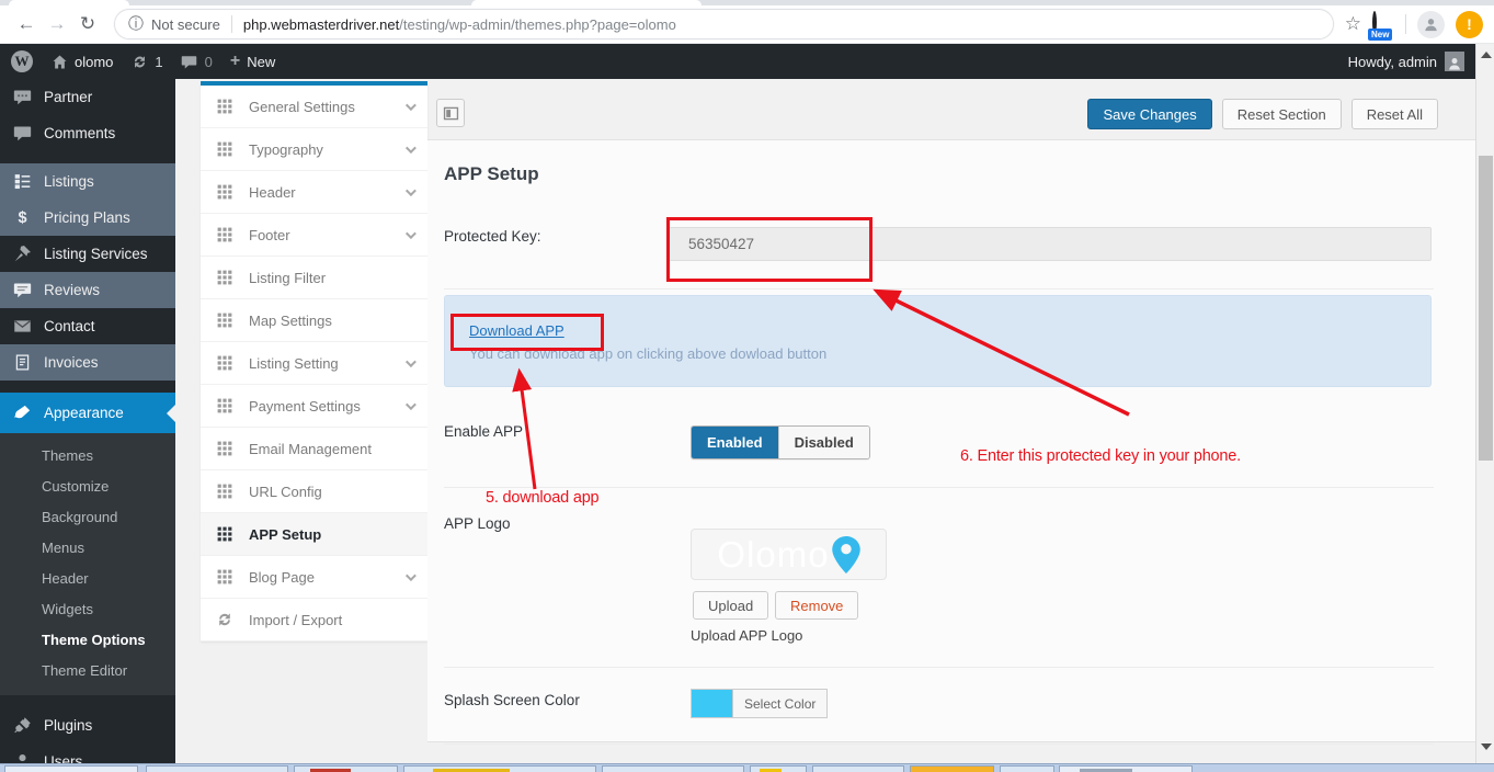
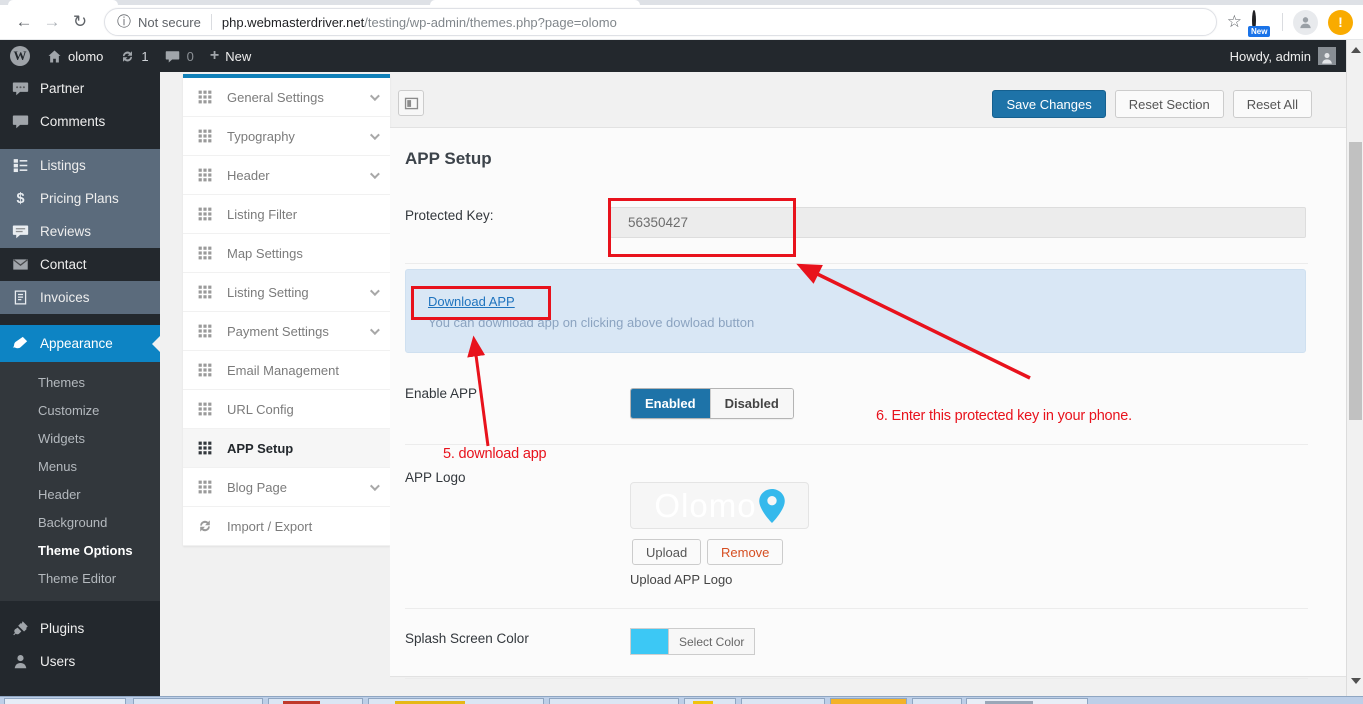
  ←
  →
  ↻
  ⓘ
  Not secure
  php.webmasterdriver.net
  /testing/wp-admin/themes.php?page=olomo
  ☆
  New
  !
  W
  olomo
  1
  0
  +
  New
  Howdy, admin
  Partner
  Comments
  Listings
  $
  Pricing Plans
- Listing Services
  Reviews
  Contact
  Invoices
  Appearance
  Themes
  Customize
- Background
+ Widgets
  Menus
  Header
- Widgets
+ Background
  Theme Options
  Theme Editor
  Plugins
  Users
  General Settings
  Typography
  Header
- Footer
  Listing Filter
  Map Settings
  Listing Setting
  Payment Settings
  Email Management
  URL Config
  APP Setup
  Blog Page
  Import / Export
  Save Changes
  Reset Section
  Reset All
  APP Setup
  Protected Key:
  56350427
  Download APP
  You can download app on clicking above dowload button
  Enable APP
  Enabled
  Disabled
  APP Logo
  Upload
  Remove
  Upload APP Logo
  Splash Screen Color
  Select Color
  5. download app
  6. Enter this protected key in your phone.
